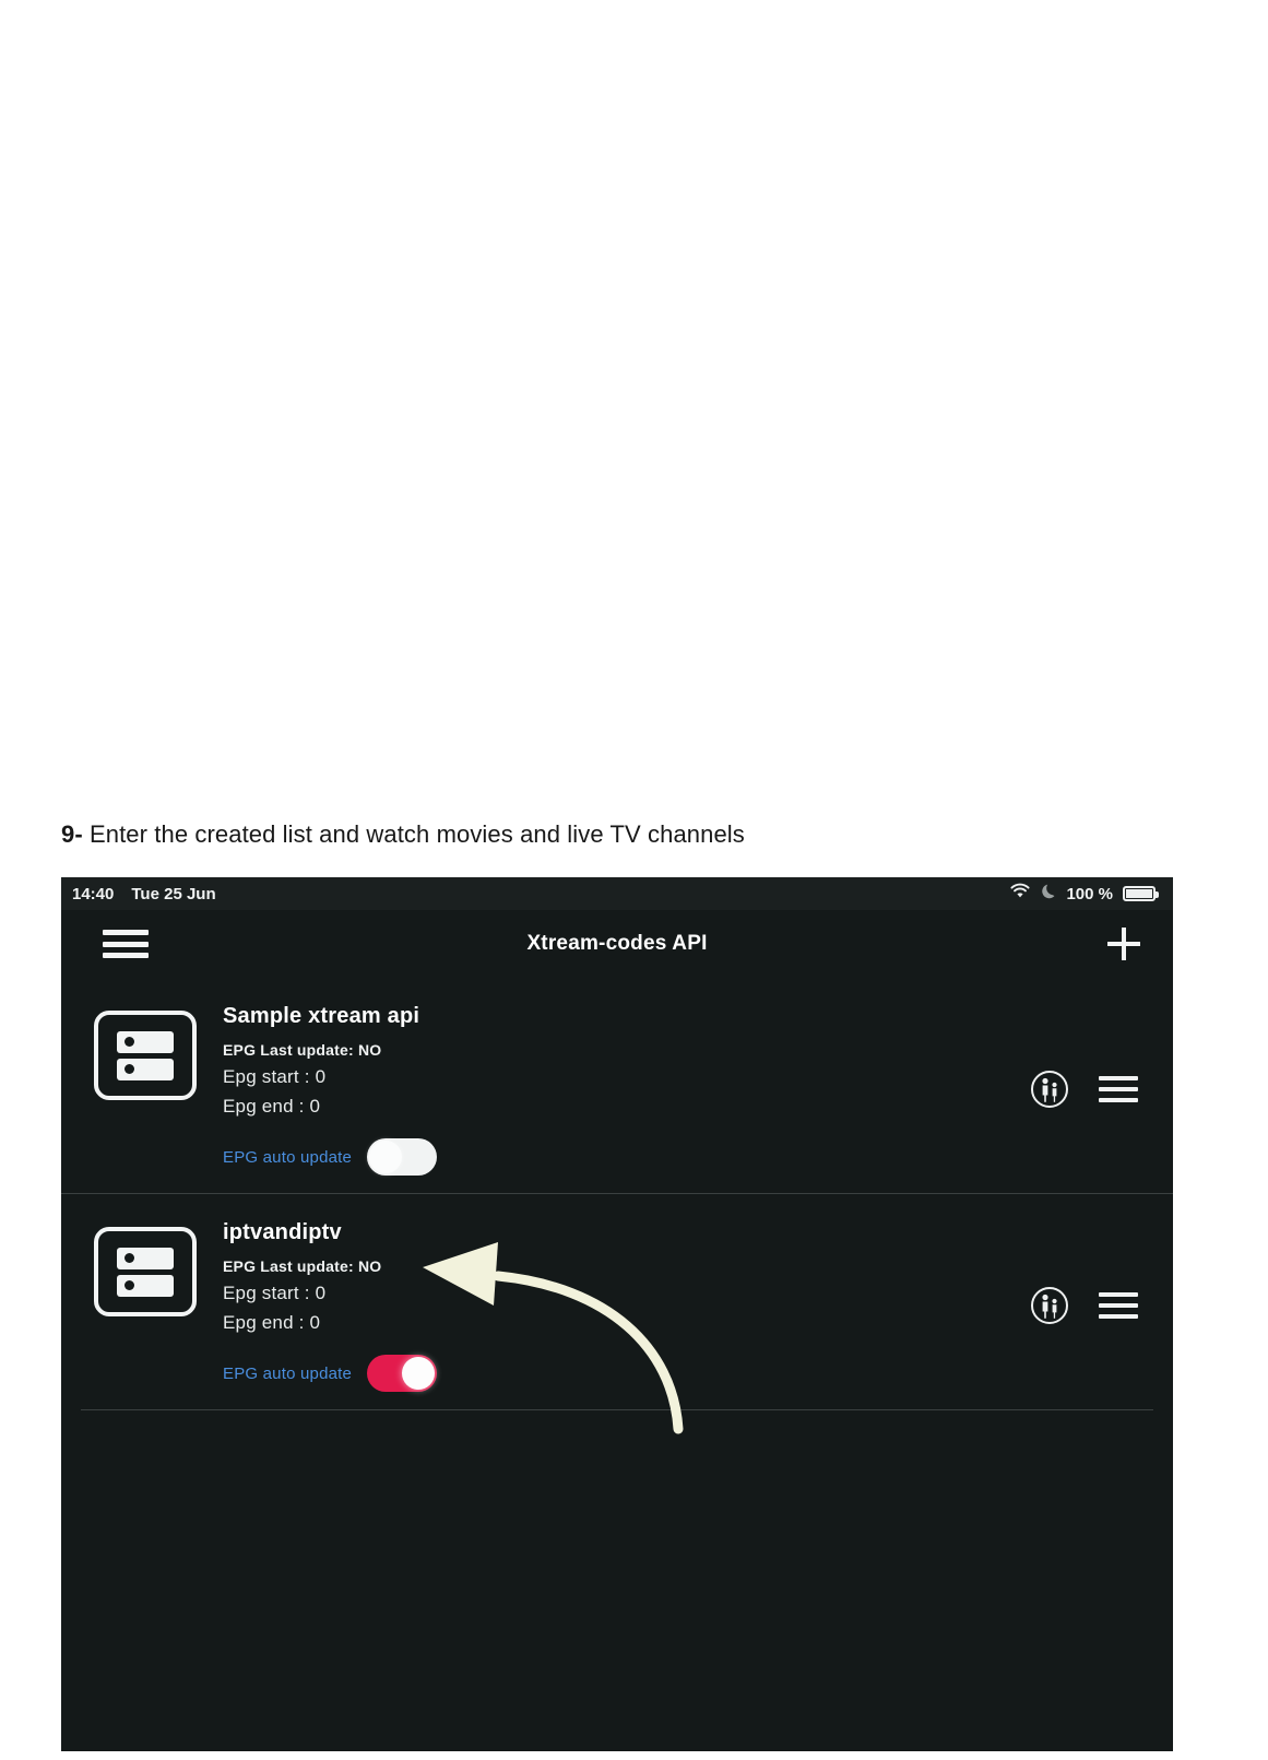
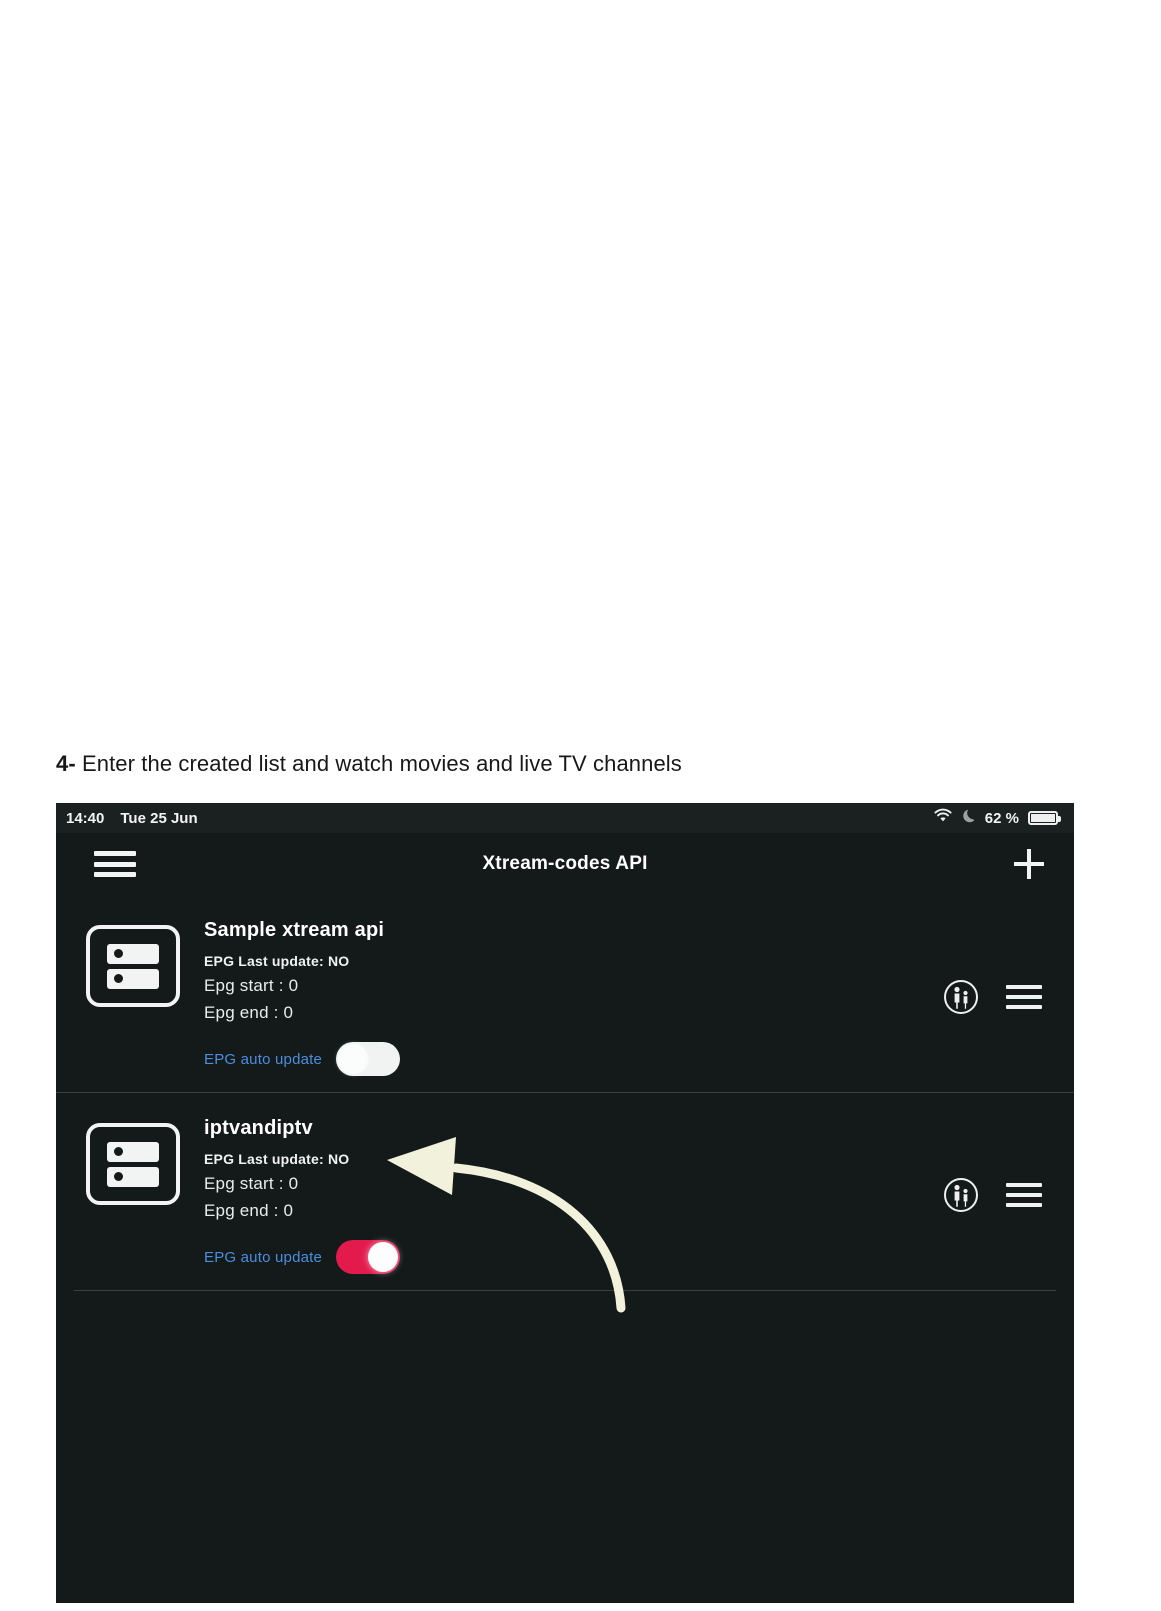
- 9- Enter the created list and watch movies and live TV channels
+ 4- Enter the created list and watch movies and live TV channels
  14:40
  Tue 25 Jun
- 100 %
+ 62 %
  Xtream-codes API
  Sample xtream api
  EPG Last update: NO
  Epg start : 0
  Epg end : 0
  EPG auto update
  iptvandiptv
  EPG Last update: NO
  Epg start : 0
  Epg end : 0
  EPG auto update
